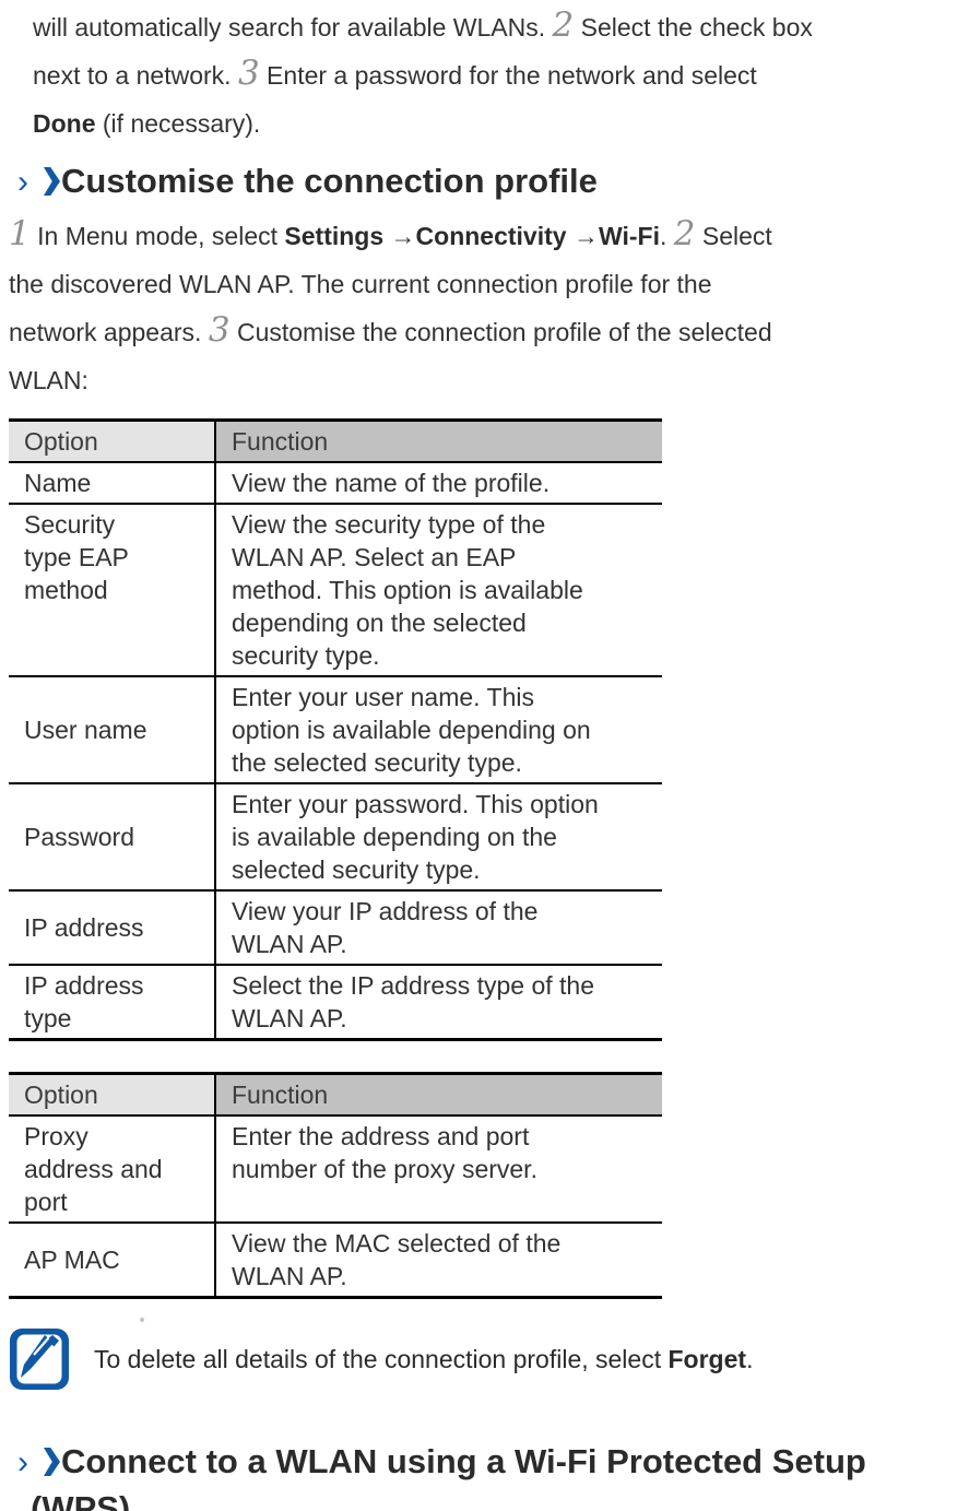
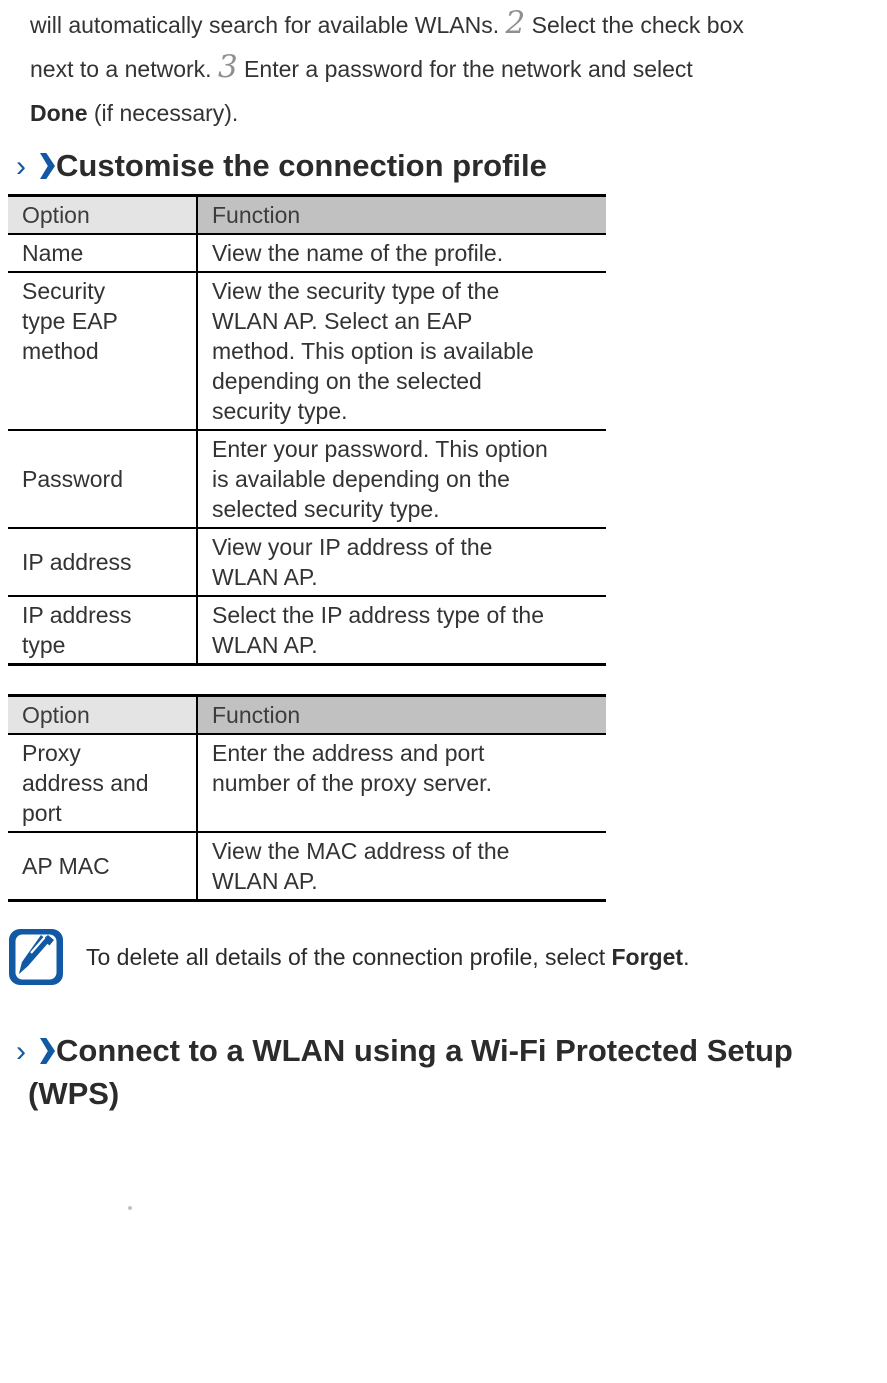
  will automatically search for available WLANs. 2 Select the check box
  next to a network. 3 Enter a password for the network and select
  Done (if necessary).
  › Customise the connection profile
- 1 In Menu mode, select Settings →Connectivity →Wi-Fi. 2 Select
- the discovered WLAN AP. The current connection profile for the
- network appears. 3 Customise the connection profile of the selected
- WLAN:
  Option	Function
  Name	View the name of the profile.
  Security type EAP method	View the security type of the WLAN AP. Select an EAP method. This option is available depending on the selected security type.
- User name	Enter your user name. This option is available depending on the selected security type.
  Password	Enter your password. This option is available depending on the selected security type.
  IP address	View your IP address of the WLAN AP.
  IP address type	Select the IP address type of the WLAN AP.
  Option	Function
  Proxy address and port	Enter the address and port number of the proxy server.
- AP MAC	View the MAC selected of the WLAN AP.
+ AP MAC	View the MAC address of the WLAN AP.
  To delete all details of the connection profile, select Forget.
  › Connect to a WLAN using a Wi-Fi Protected Setup
  (WPS)
